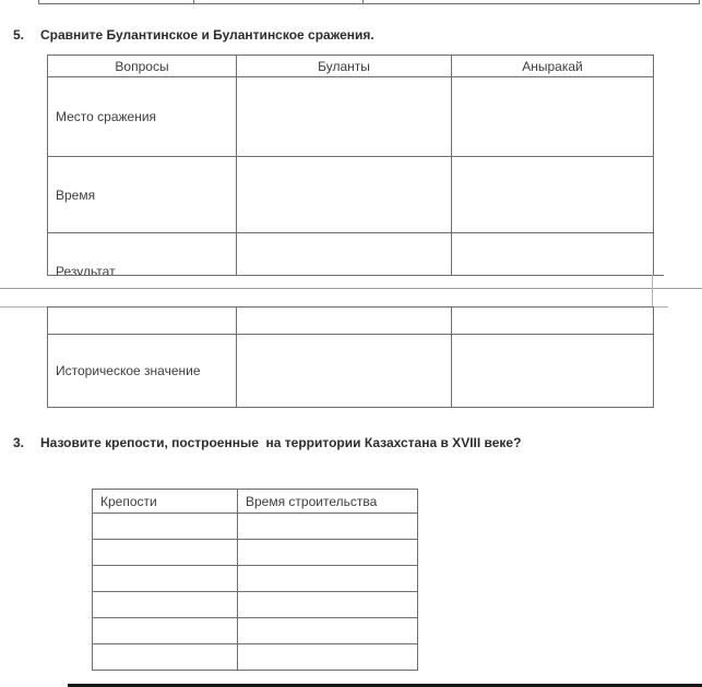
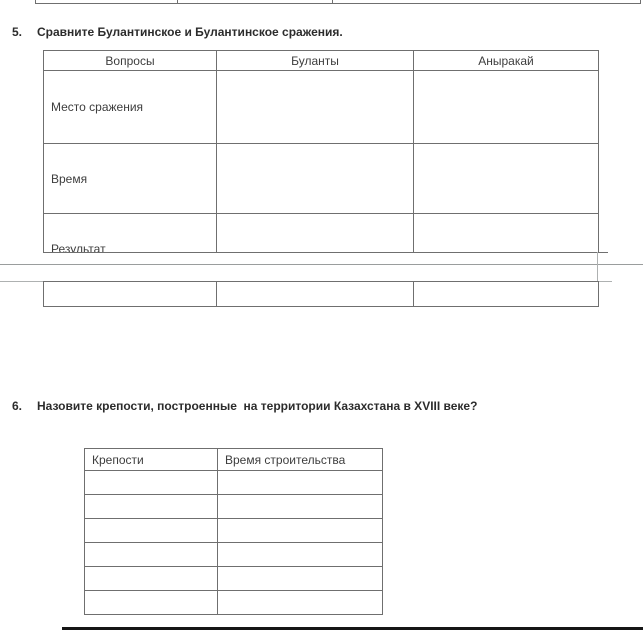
  5. Сравните Булантинское и Булантинское сражения.
  Вопросы	Буланты	Аныракай
  Место сражения
  Время
  Результат
- Историческое значение
- 3. Назовите крепости, построенные на территории Казахстана в XVIII веке?
+ 6. Назовите крепости, построенные на территории Казахстана в XVIII веке?
  Крепости	Время строительства
